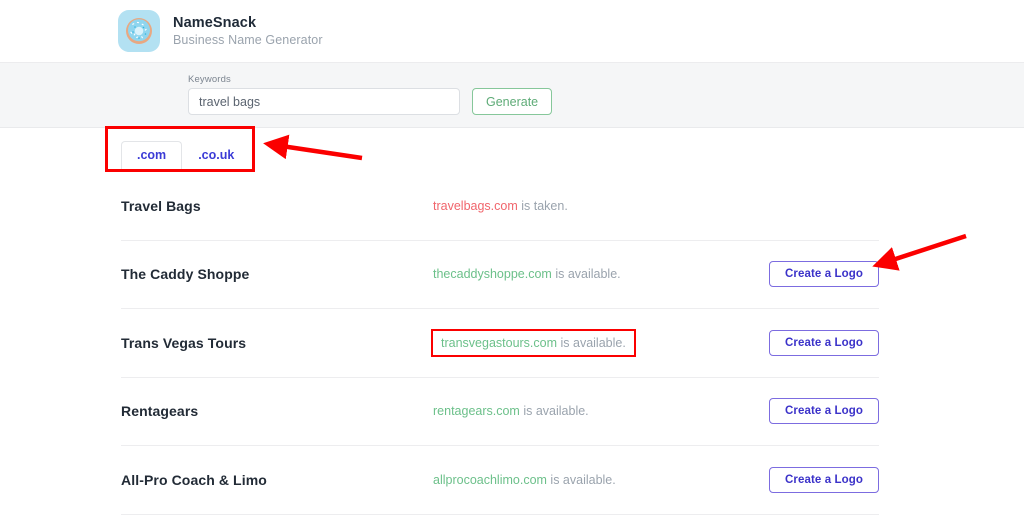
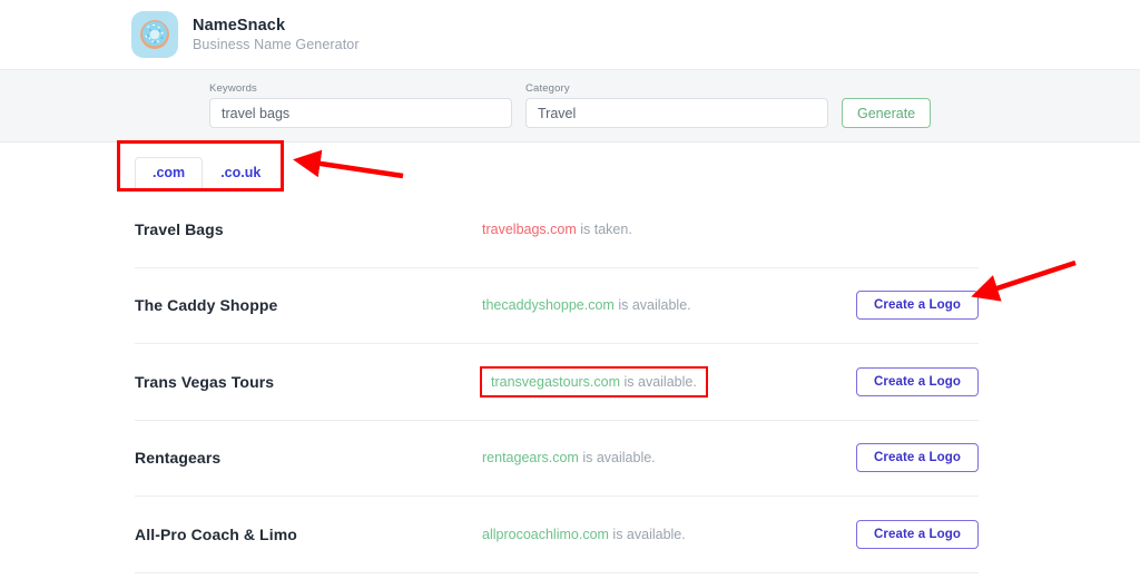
  NameSnack
  Business Name Generator
  Keywords
  travel bags
+ Category
+ Travel
  Generate
  .com
  .co.uk
  Travel Bags
  travelbags.com is taken.
  The Caddy Shoppe
  thecaddyshoppe.com is available.
  Create a Logo
  Trans Vegas Tours
  transvegastours.com is available.
  Create a Logo
  Rentagears
  rentagears.com is available.
  Create a Logo
  All-Pro Coach & Limo
  allprocoachlimo.com is available.
  Create a Logo
